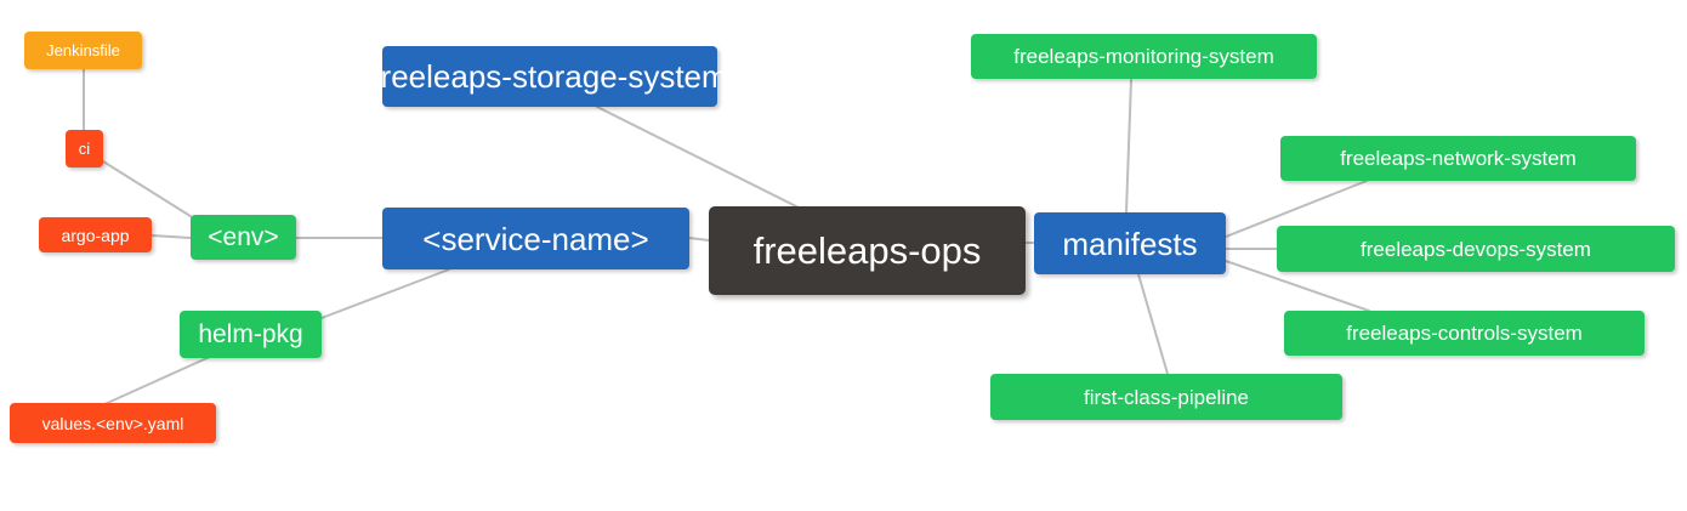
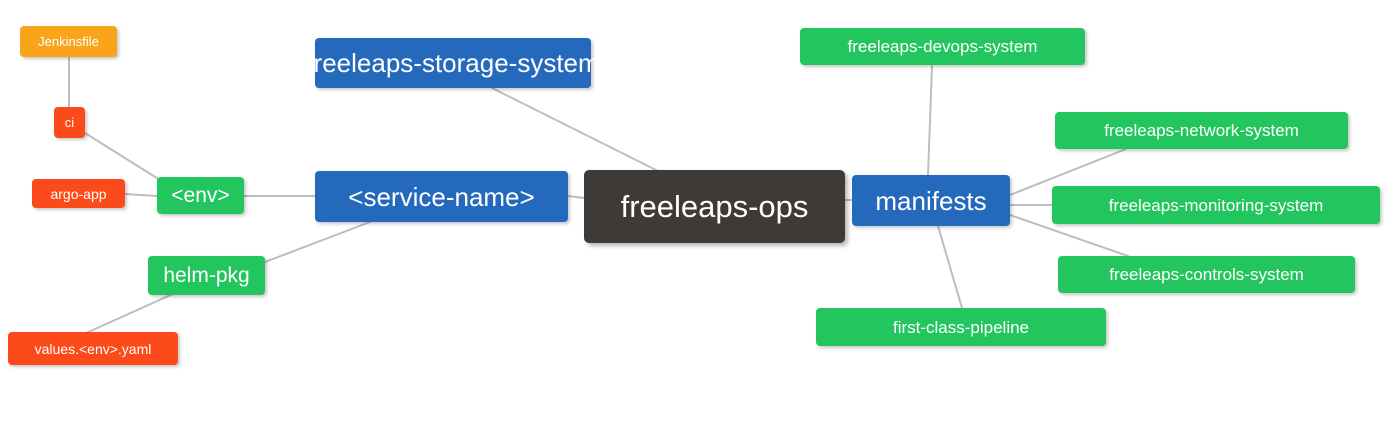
  Jenkinsfile
  ci
  argo-app
  <env>
  helm-pkg
  values.<env>.yaml
  freeleaps-storage-system
  <service-name>
  freeleaps-ops
  manifests
- freeleaps-monitoring-system
+ freeleaps-devops-system
  freeleaps-network-system
- freeleaps-devops-system
+ freeleaps-monitoring-system
  freeleaps-controls-system
  first-class-pipeline
